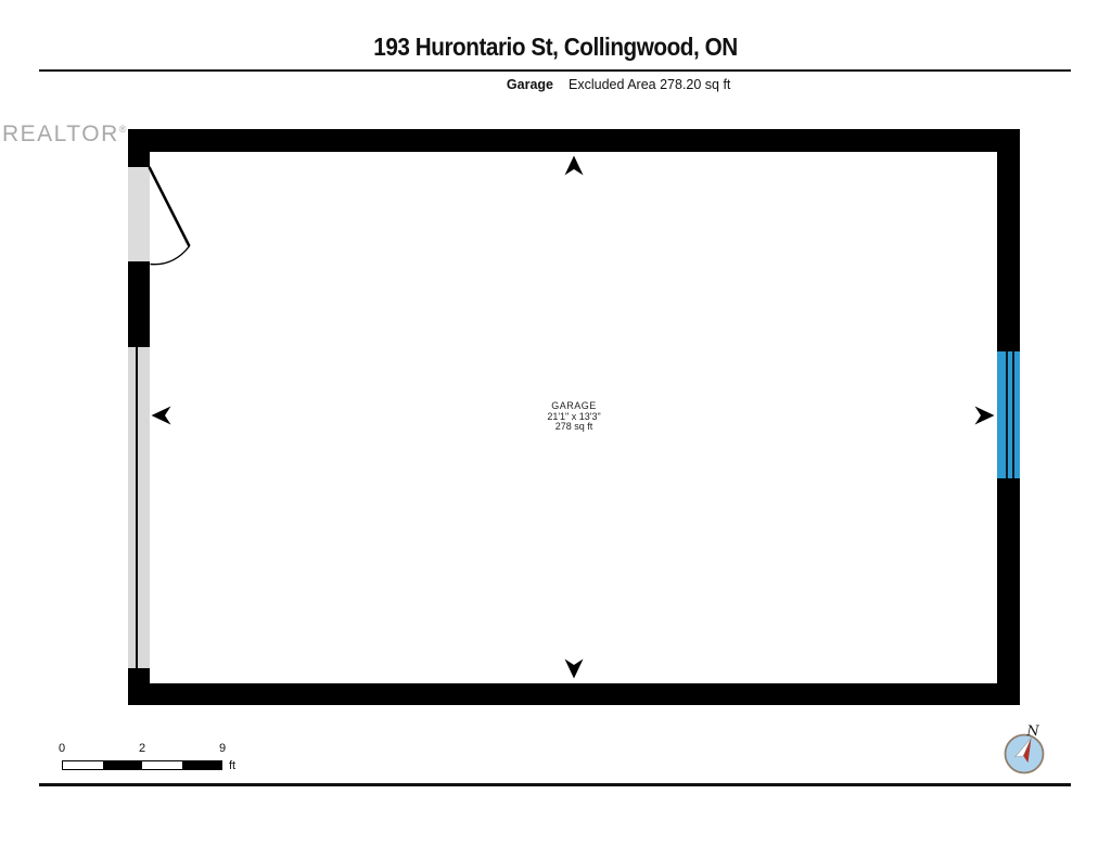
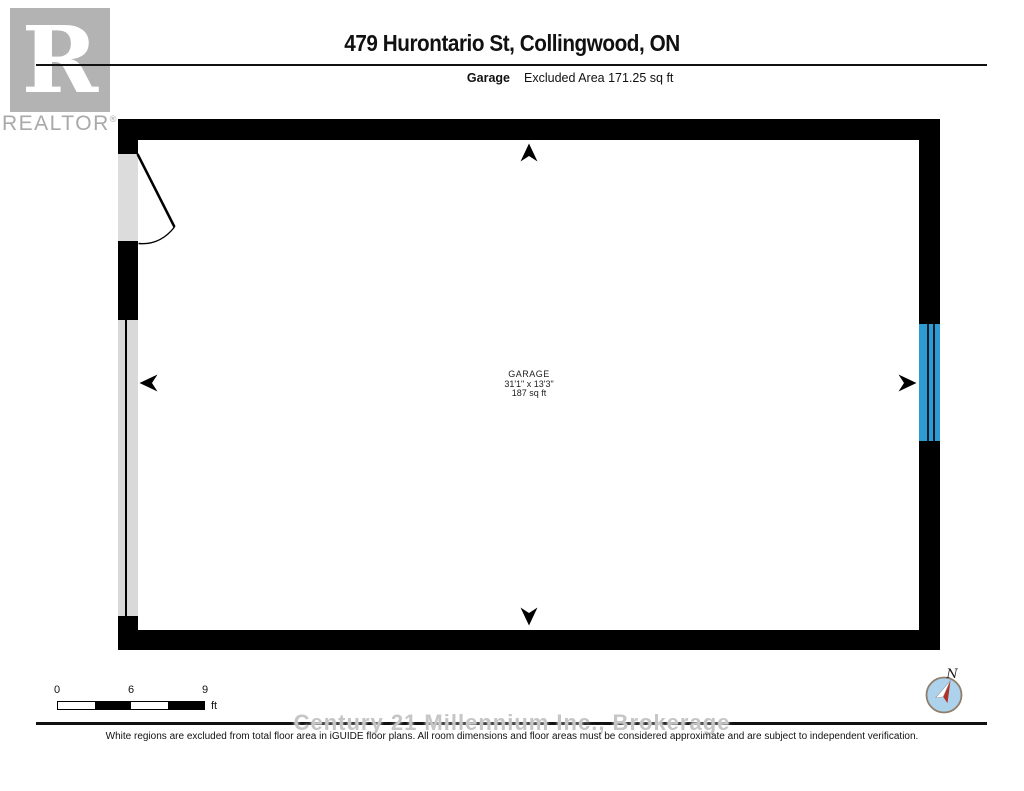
+ R
  REALTOR®
- 193 Hurontario St, Collingwood, ON
+ 479 Hurontario St, Collingwood, ON
  Garage
- Excluded Area 278.20 sq ft
+ Excluded Area 171.25 sq ft
  GARAGE
- 21'1" x 13'3"
+ 31'1" x 13'3"
- 278 sq ft
+ 187 sq ft
  0
- 2
+ 6
  9
  ft
+ Century 21 Millennium Inc., Brokerage
+ White regions are excluded from total floor area in iGUIDE floor plans. All room dimensions and floor areas must be considered approximate and are subject to independent verification.
  N
